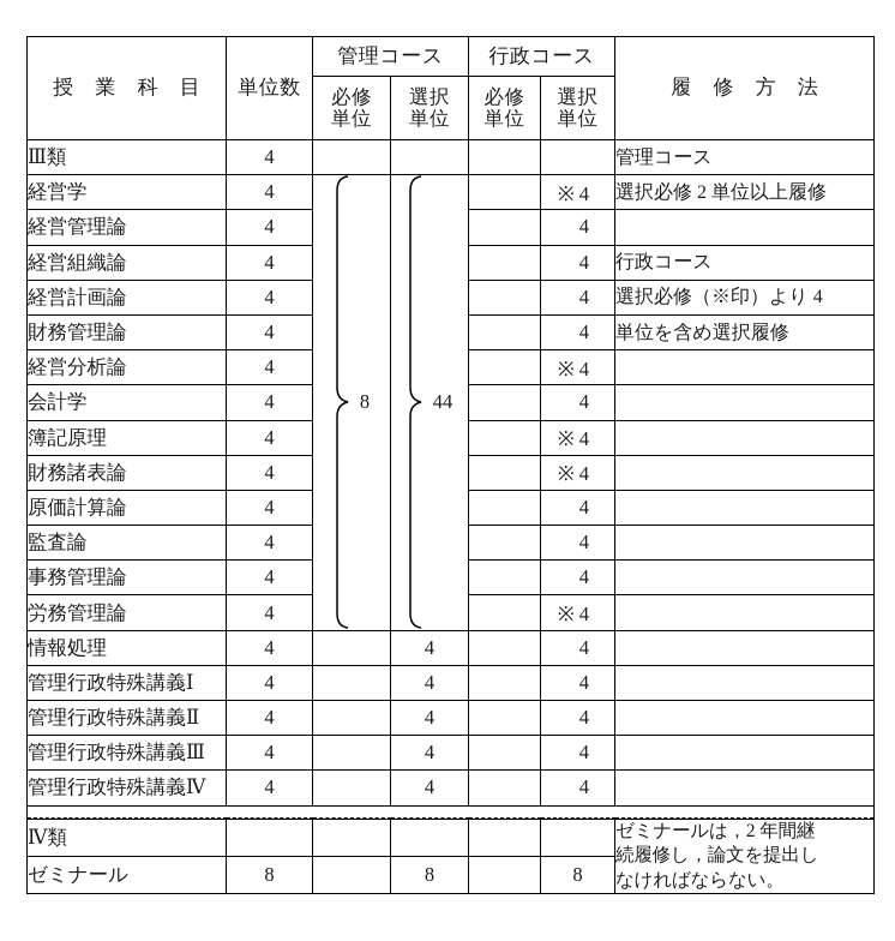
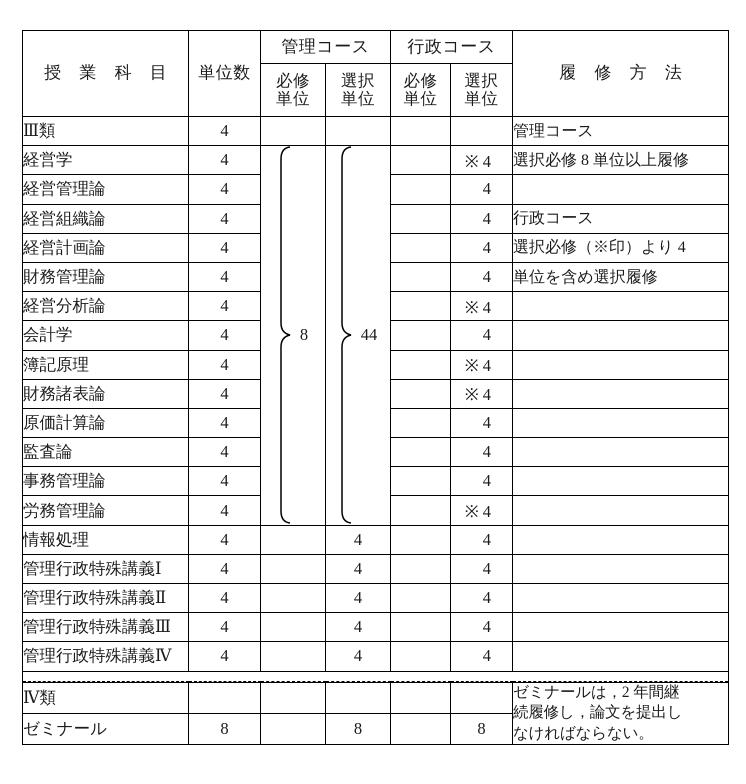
  授 業 科 目	単位数	管理コース	行政コース	履 修 方 法
  必修 単位	選択 単位	必修 単位	選択 単位
  Ⅲ類	4					管理コース
- 経営学	4	8	44		※ 4	選択必修 2 単位以上履修
+ 経営学	4	8	44		※ 4	選択必修 8 単位以上履修
  経営管理論	4		4
  経営組織論	4		4	行政コース
  経営計画論	4		4	選択必修（※印）より 4
  財務管理論	4		4	単位を含め選択履修
  経営分析論	4		※ 4
  会計学	4		4
  簿記原理	4		※ 4
  財務諸表論	4		※ 4
  原価計算論	4		4
  監査論	4		4
  事務管理論	4		4
  労務管理論	4		※ 4
  情報処理	4		4		4
  管理行政特殊講義Ⅰ	4		4		4
  管理行政特殊講義Ⅱ	4		4		4
  管理行政特殊講義Ⅲ	4		4		4
  管理行政特殊講義Ⅳ	4		4		4
  Ⅳ類						ゼミナールは，2 年間継 続履修し，論文を提出し なければならない。
  ゼミナール	8		8		8
